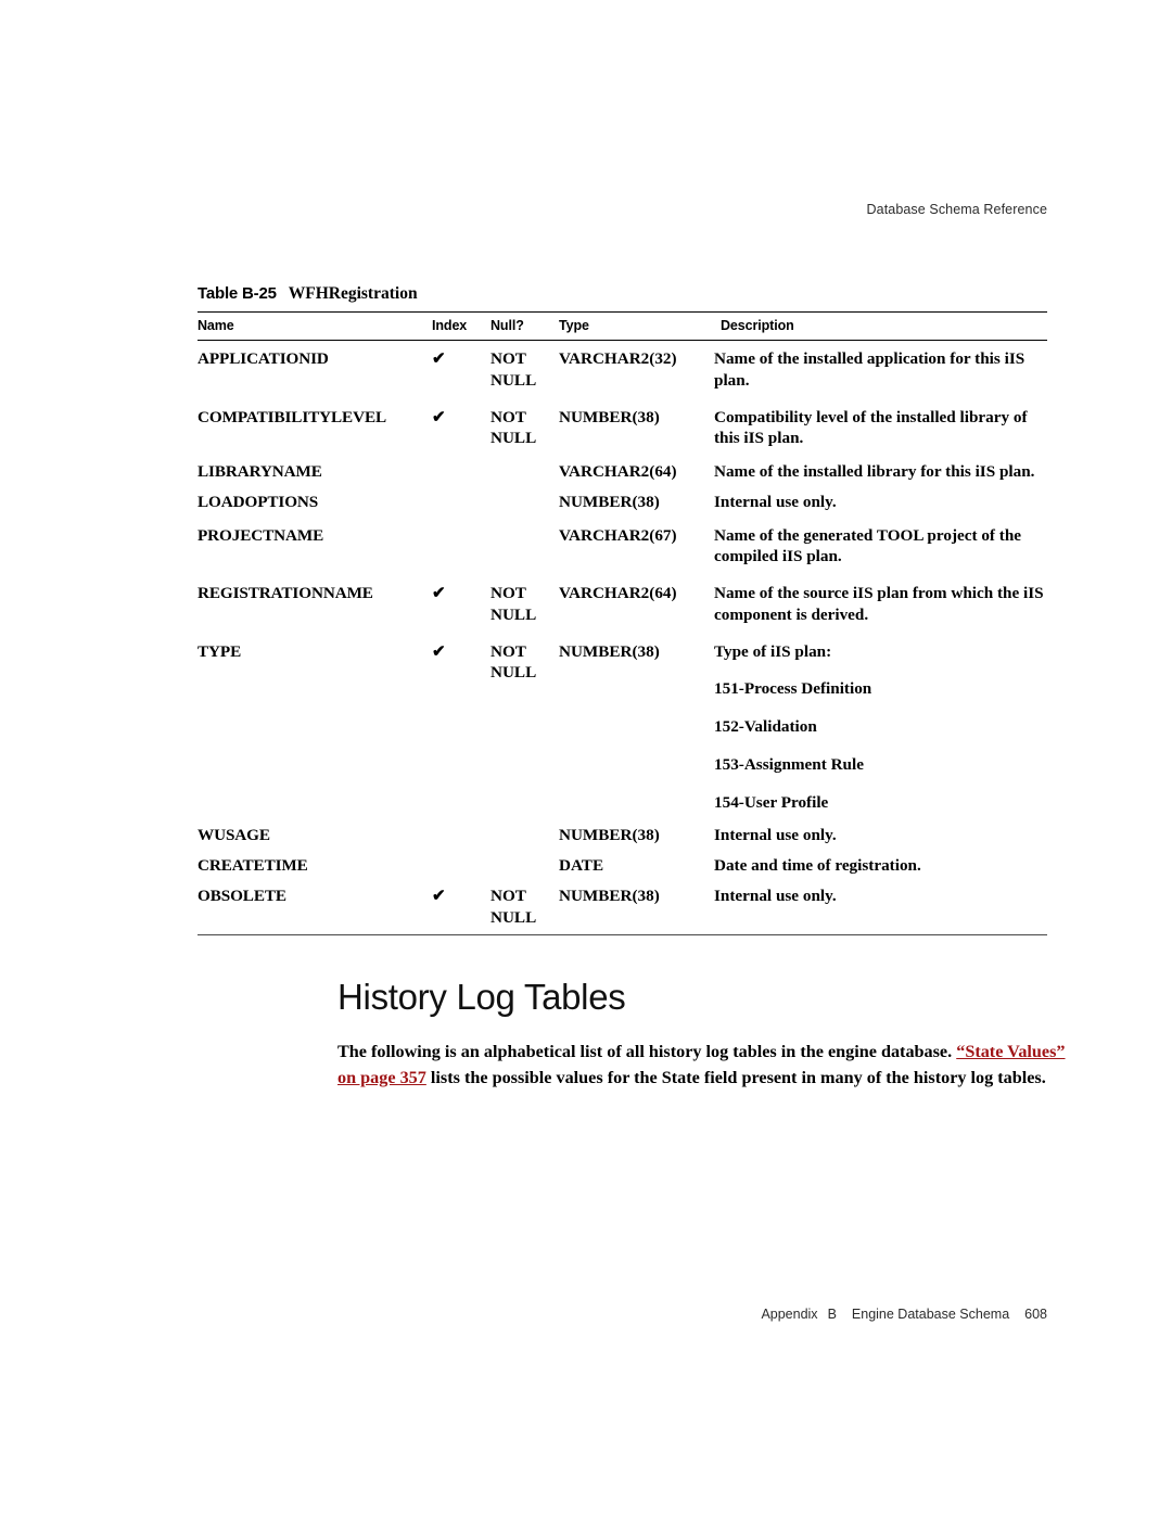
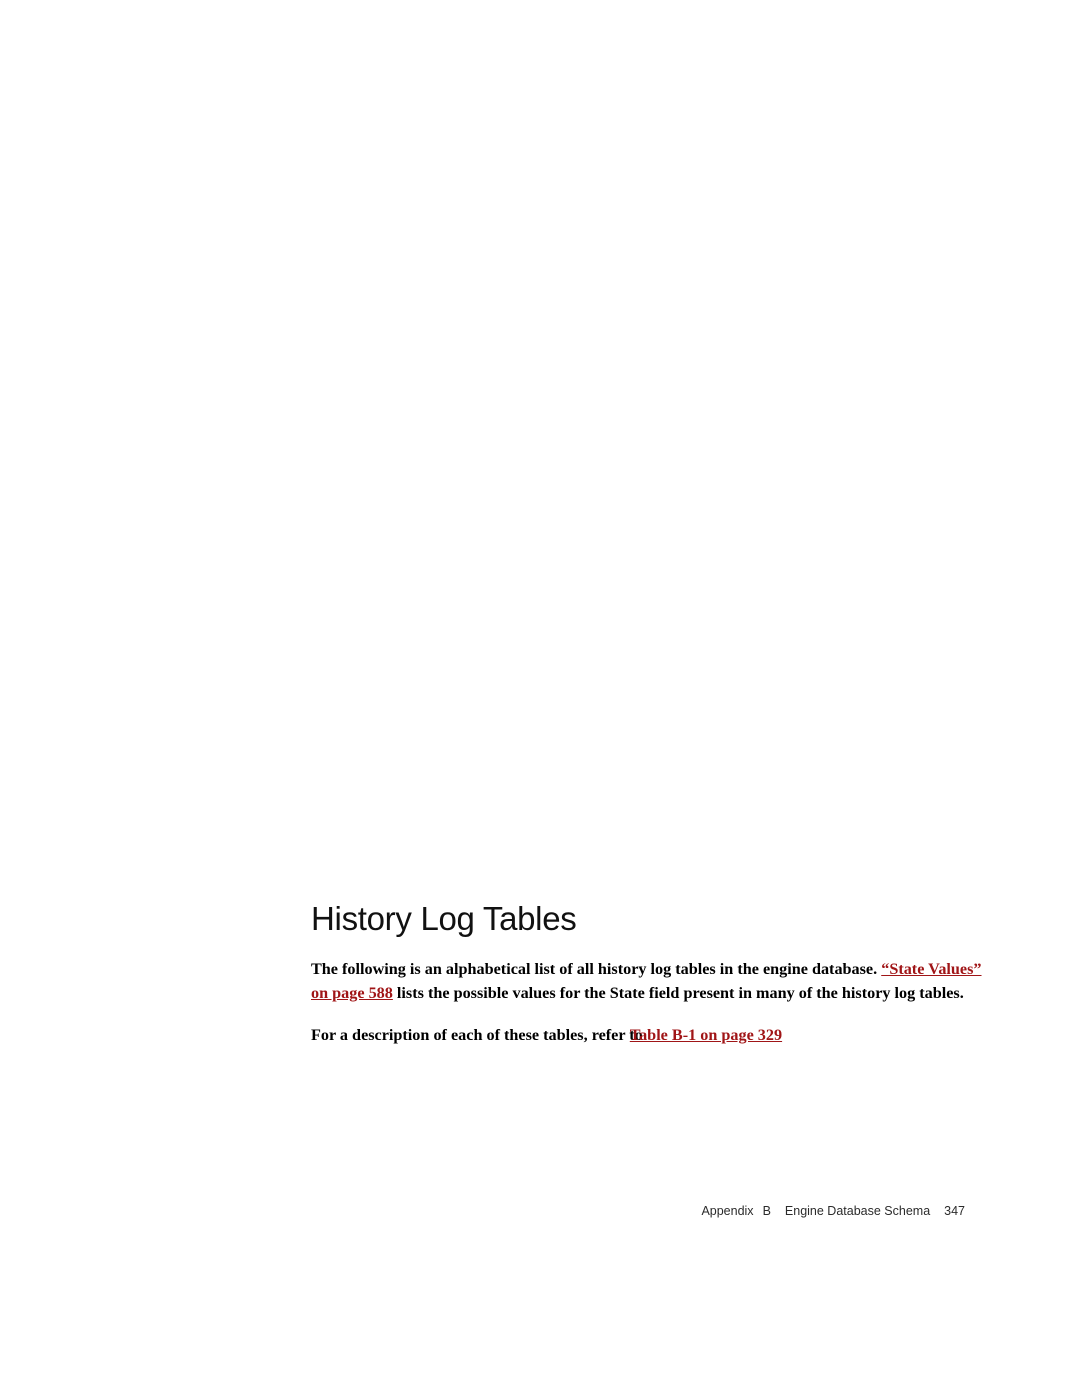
- Database Schema Reference
- Table B-25
- WFHRegistration
- Name	Index	Null?	Type	Description
- APPLICATIONID	✔	NOT NULL	VARCHAR2(32)	Name of the installed application for this iIS plan.
- COMPATIBILITYLEVEL	✔	NOT NULL	NUMBER(38)	Compatibility level of the installed library of this iIS plan.
- LIBRARYNAME			VARCHAR2(64)	Name of the installed library for this iIS plan.
- LOADOPTIONS			NUMBER(38)	Internal use only.
- PROJECTNAME			VARCHAR2(67)	Name of the generated TOOL project of the compiled iIS plan.
- REGISTRATIONNAME	✔	NOT NULL	VARCHAR2(64)	Name of the source iIS plan from which the iIS component is derived.
- TYPE	✔	NOT NULL	NUMBER(38)	Type of iIS plan:151-Process Definition152-Validation153-Assignment Rule154-User Profile
- WUSAGE			NUMBER(38)	Internal use only.
- CREATETIME			DATE	Date and time of registration.
- OBSOLETE	✔	NOT NULL	NUMBER(38)	Internal use only.
  History Log Tables
- The following is an alphabetical list of all history log tables in the engine database. “State Values” on page 357 lists the possible values for the State field present in many of the history log tables.
+ The following is an alphabetical list of all history log tables in the engine database. “State Values” on page 588 lists the possible values for the State field present in many of the history log tables.
+ For a description of each of these tables, refer toTable B-1 on page 329
- Appendix B Engine Database Schema 608
+ Appendix B Engine Database Schema 347
